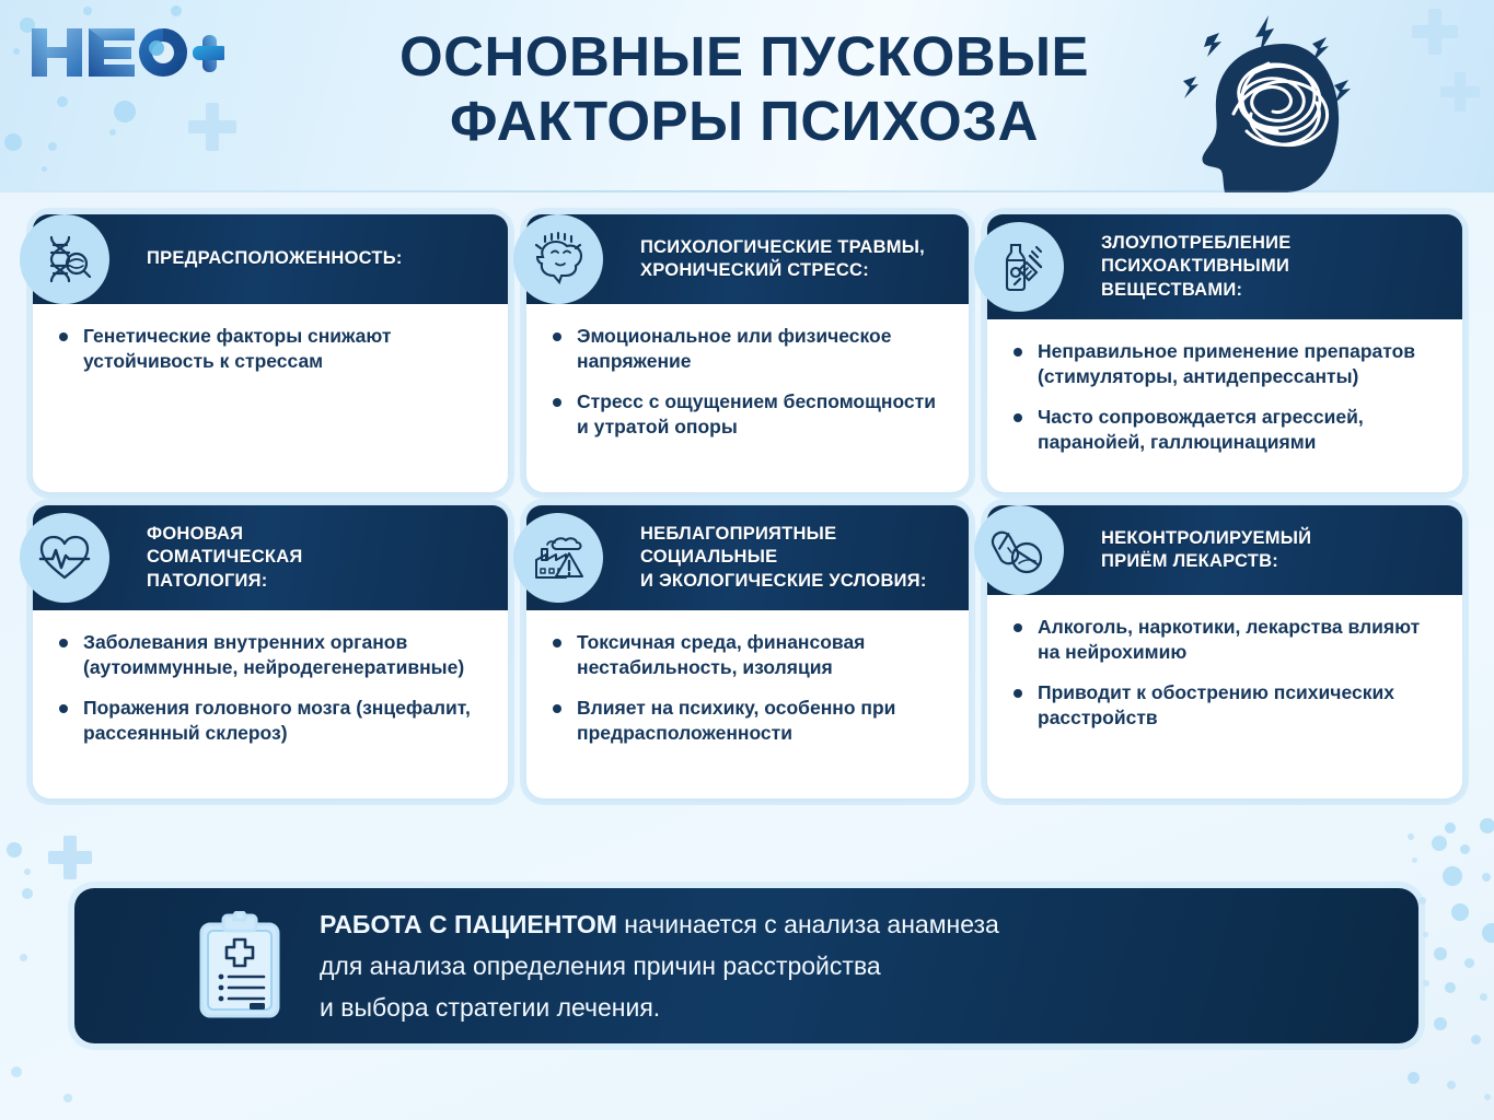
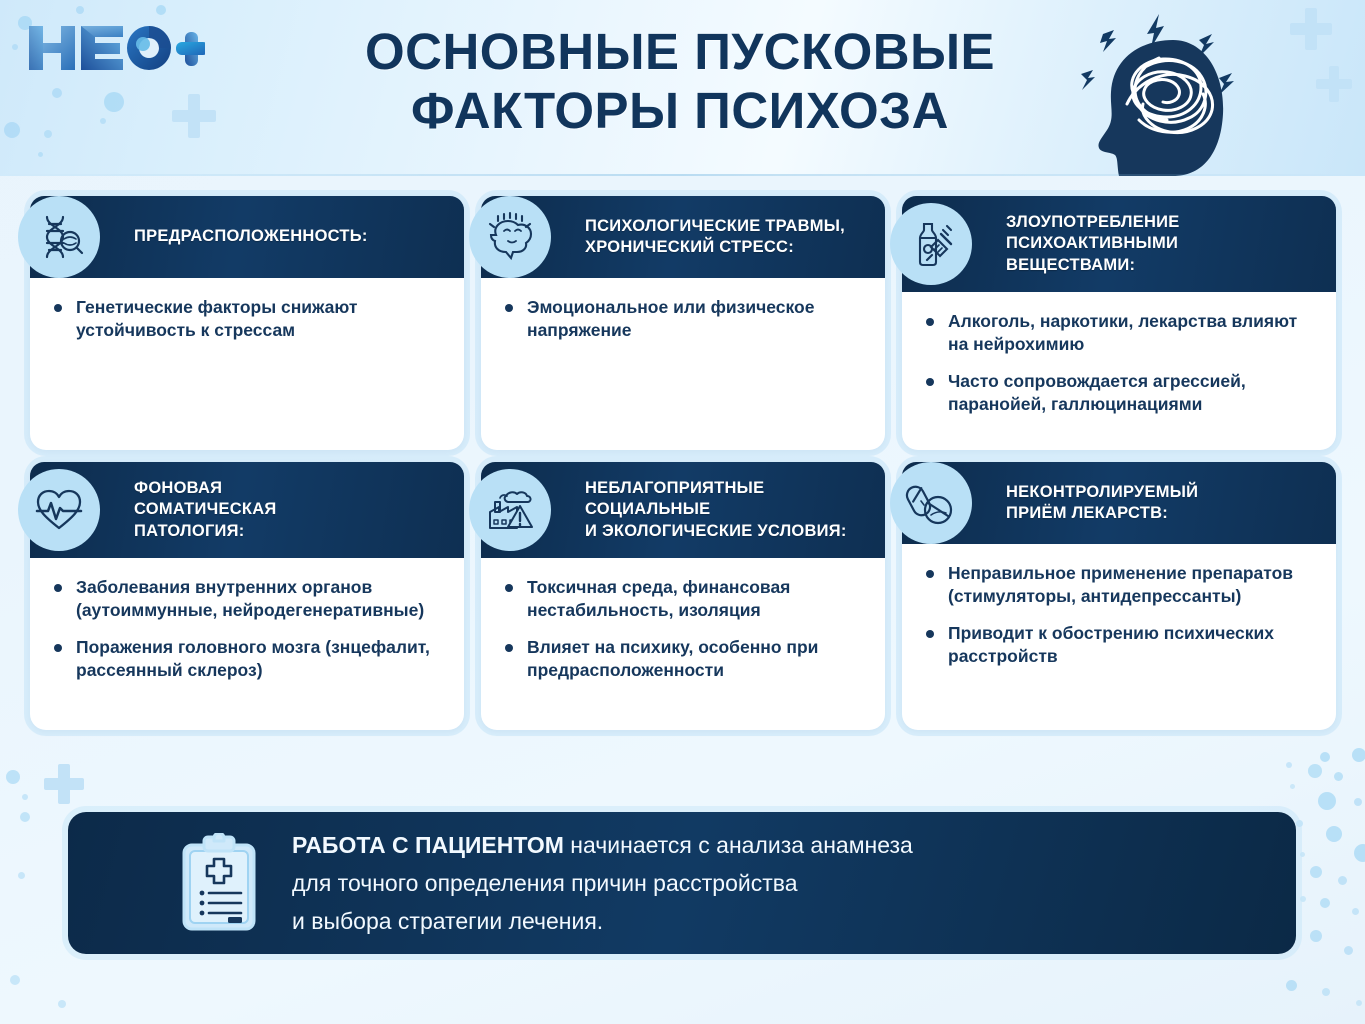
  ОСНОВНЫЕ ПУСКОВЫЕ
  ФАКТОРЫ ПСИХОЗА
  ПРЕДРАСПОЛОЖЕННОСТЬ:
  Генетические факторы снижают устойчивость к стрессам
  ПСИХОЛОГИЧЕСКИЕ ТРАВМЫ,
  ХРОНИЧЕСКИЙ СТРЕСС:
  Эмоциональное или физическое напряжение
- Стресс с ощущением беспомощности и утратой опоры
  ЗЛОУПОТРЕБЛЕНИЕ
  ПСИХОАКТИВНЫМИ
  ВЕЩЕСТВАМИ:
- Неправильное применение препаратов (стимуляторы, антидепрессанты)
+ Алкоголь, наркотики, лекарства влияют на нейрохимию
  Часто сопровождается агрессией, паранойей, галлюцинациями
  ФОНОВАЯ
  СОМАТИЧЕСКАЯ
  ПАТОЛОГИЯ:
  Заболевания внутренних органов (аутоиммунные, нейродегенеративные)
  Поражения головного мозга (знцефалит, рассеянный склероз)
  НЕБЛАГОПРИЯТНЫЕ
  СОЦИАЛЬНЫЕ
  И ЭКОЛОГИЧЕСКИЕ УСЛОВИЯ:
  Токсичная среда, финансовая нестабильность, изоляция
  Влияет на психику, особенно при предрасположенности
  НЕКОНТРОЛИРУЕМЫЙ
  ПРИЁМ ЛЕКАРСТВ:
- Алкоголь, наркотики, лекарства влияют на нейрохимию
+ Неправильное применение препаратов (стимуляторы, антидепрессанты)
  Приводит к обострению психических расстройств
  РАБОТА С ПАЦИЕНТОМ начинается с анализа анамнеза
- для анализа определения причин расстройства
+ для точного определения причин расстройства
  и выбора стратегии лечения.
